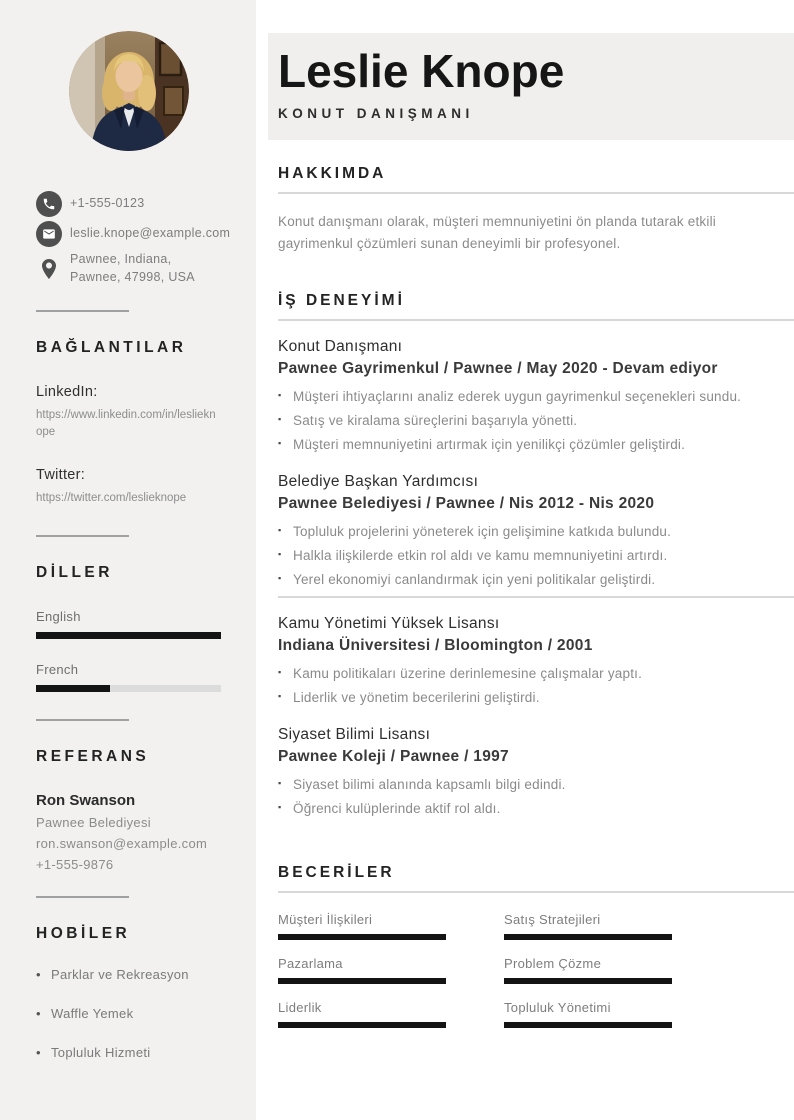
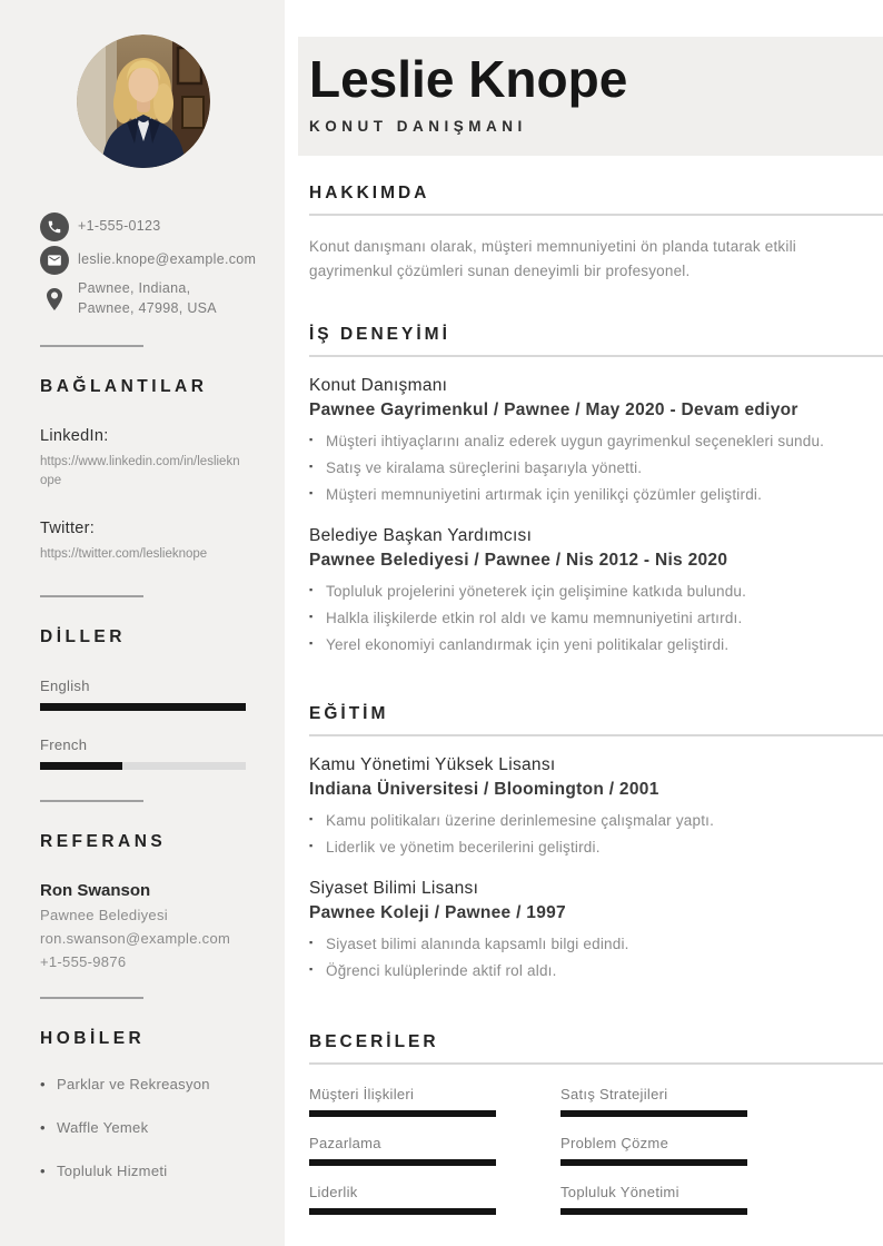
  +1-555-0123
  leslie.knope@example.com
  Pawnee, Indiana, Pawnee, 47998, USA
  BAĞLANTILAR
  LinkedIn:
  https://www.linkedin.com/in/leslieknope
  Twitter:
  https://twitter.com/leslieknope
  DİLLER
  English
  French
  REFERANS
  Ron Swanson
  Pawnee Belediyesi
  ron.swanson@example.com
  +1-555-9876
  HOBİLER
  Parklar ve Rekreasyon
  Waffle Yemek
  Topluluk Hizmeti
  Leslie Knope
  KONUT DANIŞMANI
  HAKKIMDA
  Konut danışmanı olarak, müşteri memnuniyetini ön planda tutarak etkili gayrimenkul çözümleri sunan deneyimli bir profesyonel.
  İŞ DENEYİMİ
  Konut Danışmanı
  Pawnee Gayrimenkul / Pawnee / May 2020 - Devam ediyor
  Müşteri ihtiyaçlarını analiz ederek uygun gayrimenkul seçenekleri sundu.
  Satış ve kiralama süreçlerini başarıyla yönetti.
  Müşteri memnuniyetini artırmak için yenilikçi çözümler geliştirdi.
  Belediye Başkan Yardımcısı
  Pawnee Belediyesi / Pawnee / Nis 2012 - Nis 2020
  Topluluk projelerini yöneterek için gelişimine katkıda bulundu.
  Halkla ilişkilerde etkin rol aldı ve kamu memnuniyetini artırdı.
  Yerel ekonomiyi canlandırmak için yeni politikalar geliştirdi.
+ EĞİTİM
  Kamu Yönetimi Yüksek Lisansı
  Indiana Üniversitesi / Bloomington / 2001
  Kamu politikaları üzerine derinlemesine çalışmalar yaptı.
  Liderlik ve yönetim becerilerini geliştirdi.
  Siyaset Bilimi Lisansı
  Pawnee Koleji / Pawnee / 1997
  Siyaset bilimi alanında kapsamlı bilgi edindi.
  Öğrenci kulüplerinde aktif rol aldı.
  BECERİLER
  Müşteri İlişkileri
  Satış Stratejileri
  Pazarlama
  Problem Çözme
  Liderlik
  Topluluk Yönetimi
